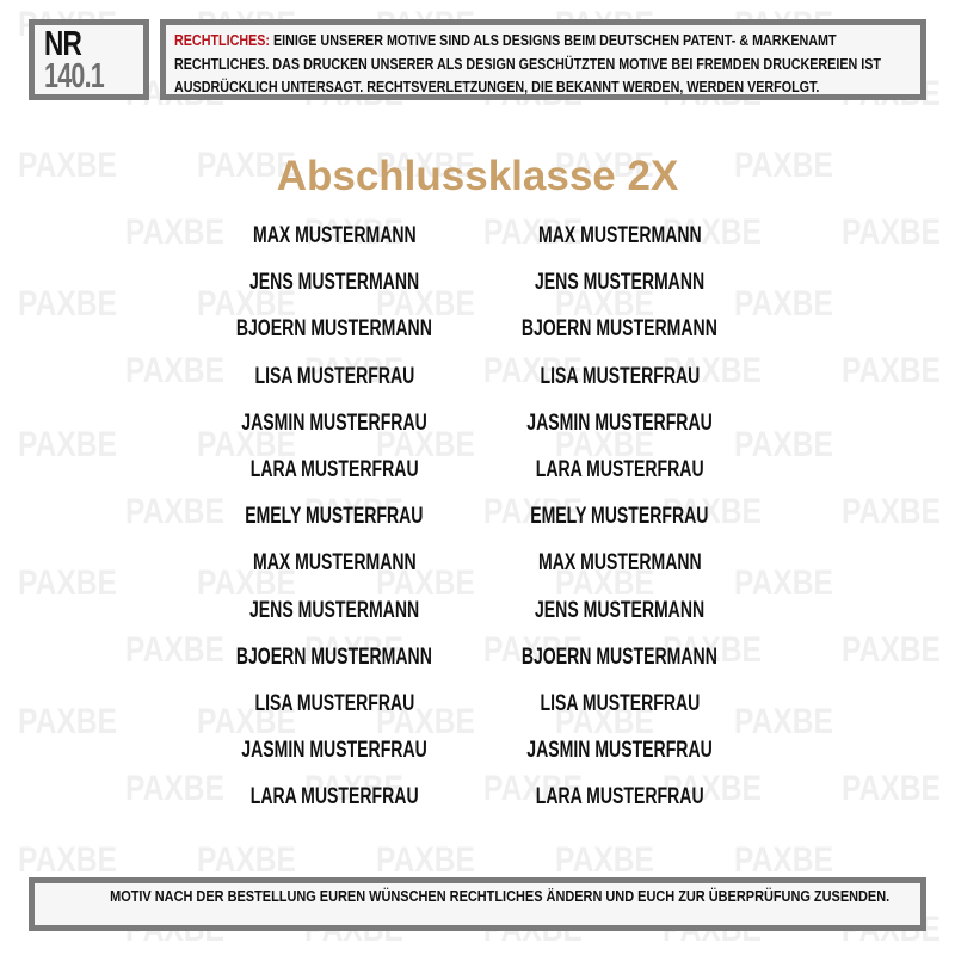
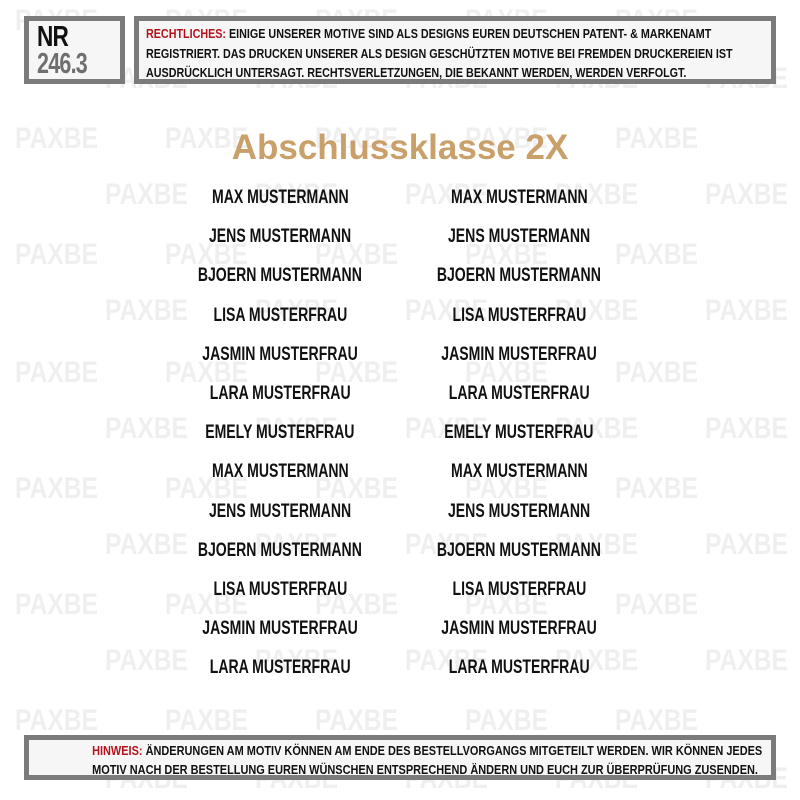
  PAXBE
  PAXBE
  PAXBE
  PAXBE
  PAXBE
  PAXBE
  PAXBE
  PAXBE
  PAXBE
  PAXBE
  PAXBE
  PAXBE
  PAXBE
  PAXBE
  PAXBE
  PAXBE
  PAXBE
  PAXBE
  PAXBE
  PAXBE
  PAXBE
  PAXBE
  PAXBE
  PAXBE
  PAXBE
  PAXBE
  PAXBE
  PAXBE
  PAXBE
  PAXBE
  PAXBE
  PAXBE
  PAXBE
  PAXBE
  PAXBE
  NR
- 140.1
+ 246.3
- RECHTLICHES: EINIGE UNSERER MOTIVE SIND ALS DESIGNS BEIM DEUTSCHEN PATENT- & MARKENAMT
+ RECHTLICHES: EINIGE UNSERER MOTIVE SIND ALS DESIGNS EUREN DEUTSCHEN PATENT- & MARKENAMT
- RECHTLICHES. DAS DRUCKEN UNSERER ALS DESIGN GESCHÜTZTEN MOTIVE BEI FREMDEN DRUCKEREIEN IST
+ REGISTRIERT. DAS DRUCKEN UNSERER ALS DESIGN GESCHÜTZTEN MOTIVE BEI FREMDEN DRUCKEREIEN IST
  AUSDRÜCKLICH UNTERSAGT. RECHTSVERLETZUNGEN, DIE BEKANNT WERDEN, WERDEN VERFOLGT.
  Abschlussklasse 2X
  MAX MUSTERMANN
  JENS MUSTERMANN
  BJOERN MUSTERMANN
  LISA MUSTERFRAU
  JASMIN MUSTERFRAU
  LARA MUSTERFRAU
  EMELY MUSTERFRAU
  MAX MUSTERMANN
  JENS MUSTERMANN
  BJOERN MUSTERMANN
  LISA MUSTERFRAU
  JASMIN MUSTERFRAU
  LARA MUSTERFRAU
  MAX MUSTERMANN
  JENS MUSTERMANN
  BJOERN MUSTERMANN
  LISA MUSTERFRAU
  JASMIN MUSTERFRAU
  LARA MUSTERFRAU
  EMELY MUSTERFRAU
  MAX MUSTERMANN
  JENS MUSTERMANN
  BJOERN MUSTERMANN
  LISA MUSTERFRAU
  JASMIN MUSTERFRAU
  LARA MUSTERFRAU
+ HINWEIS: ÄNDERUNGEN AM MOTIV KÖNNEN AM ENDE DES BESTELLVORGANGS MITGETEILT WERDEN. WIR KÖNNEN JEDES
- MOTIV NACH DER BESTELLUNG EUREN WÜNSCHEN RECHTLICHES ÄNDERN UND EUCH ZUR ÜBERPRÜFUNG ZUSENDEN.
+ MOTIV NACH DER BESTELLUNG EUREN WÜNSCHEN ENTSPRECHEND ÄNDERN UND EUCH ZUR ÜBERPRÜFUNG ZUSENDEN.
